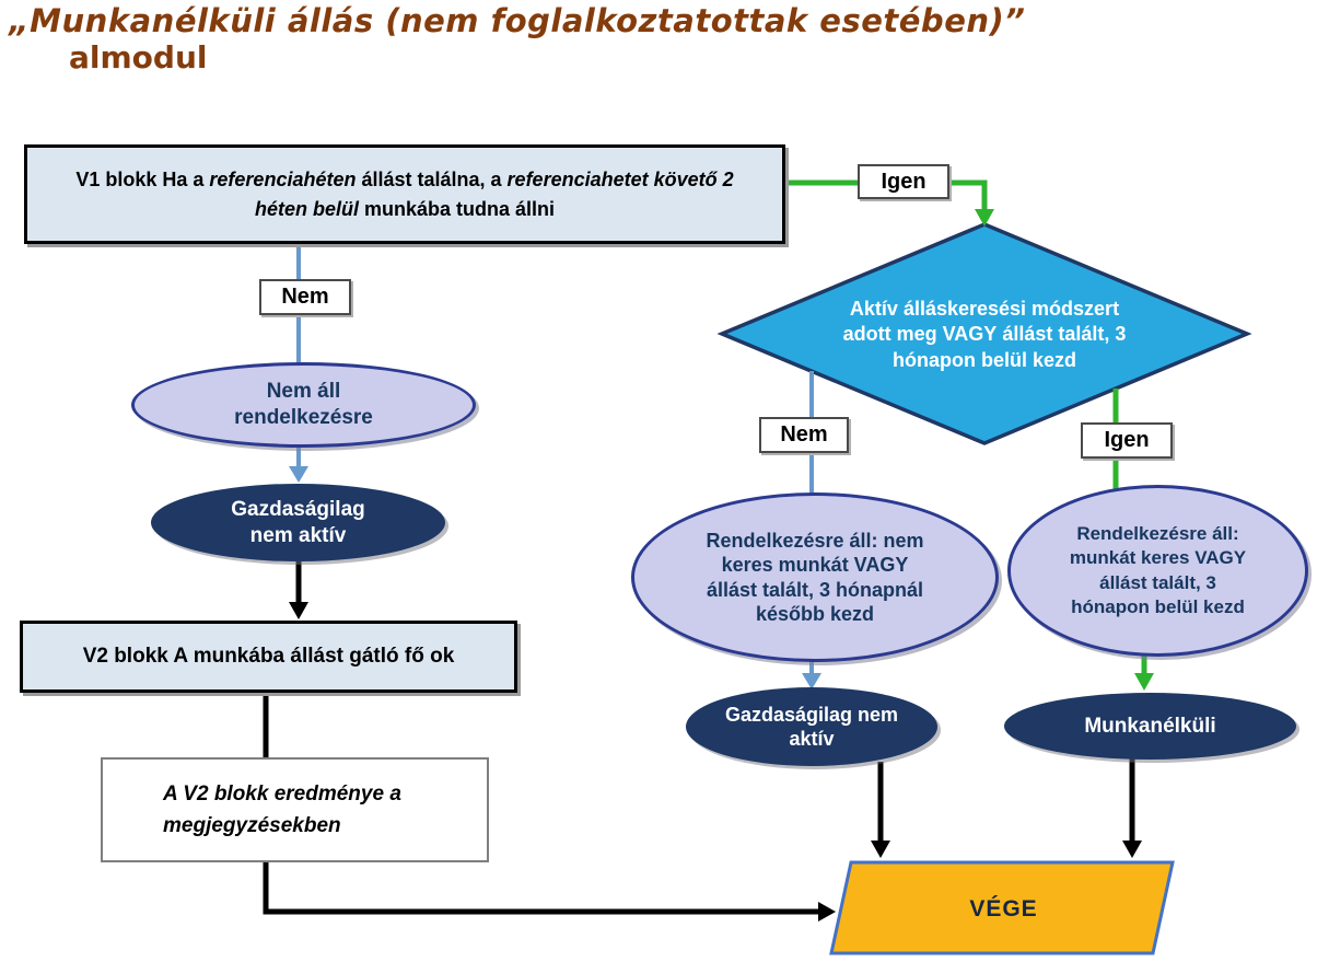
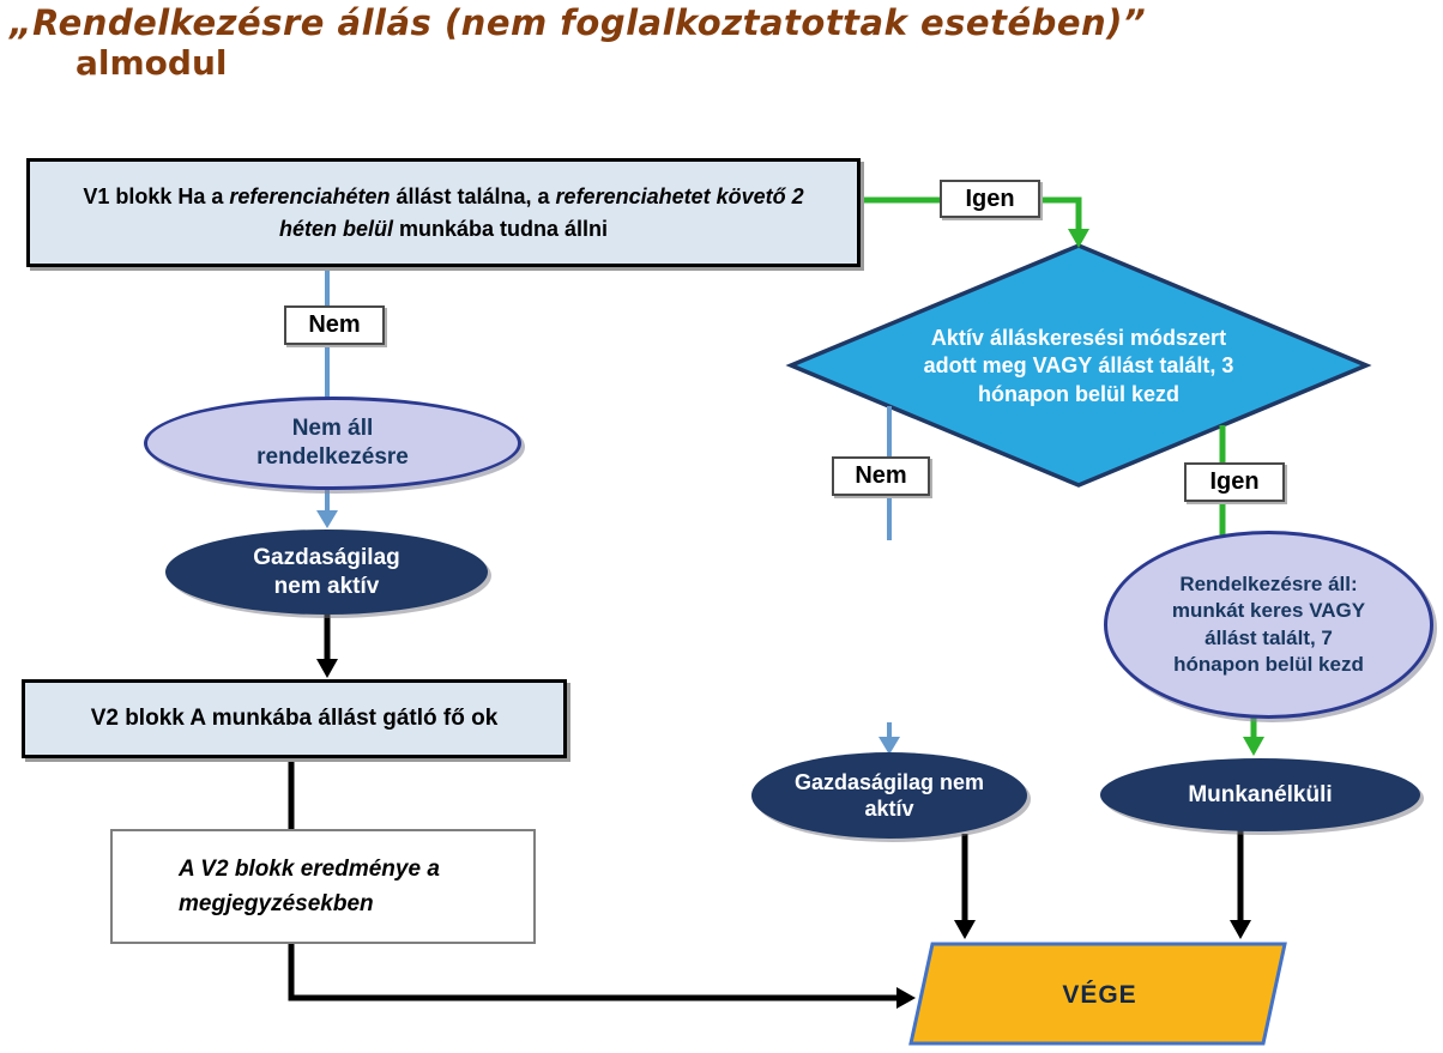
- „Munkanélküli állás (nem foglalkoztatottak esetében)”
+ „Rendelkezésre állás (nem foglalkoztatottak esetében)”
  almodul
  V1 blokk Ha a referenciahéten állást találna, a referenciahetet követő 2 héten belül munkába tudna állni
  V2 blokk A munkába állást gátló fő ok
  A V2 blokk eredménye a megjegyzésekben
  Igen
  Nem
  Nem
  Igen
  Nem áll rendelkezésre
  Gazdaságilag nem aktív
- Rendelkezésre áll: nem keres munkát VAGY állást talált, 3 hónapnál később kezd
- Rendelkezésre áll: munkát keres VAGY állást talált, 3 hónapon belül kezd
+ Rendelkezésre áll: munkát keres VAGY állást talált, 7 hónapon belül kezd
  Gazdaságilag nem aktív
  Munkanélküli
  Aktív álláskeresési módszert adott meg VAGY állást talált, 3 hónapon belül kezd
  VÉGE
